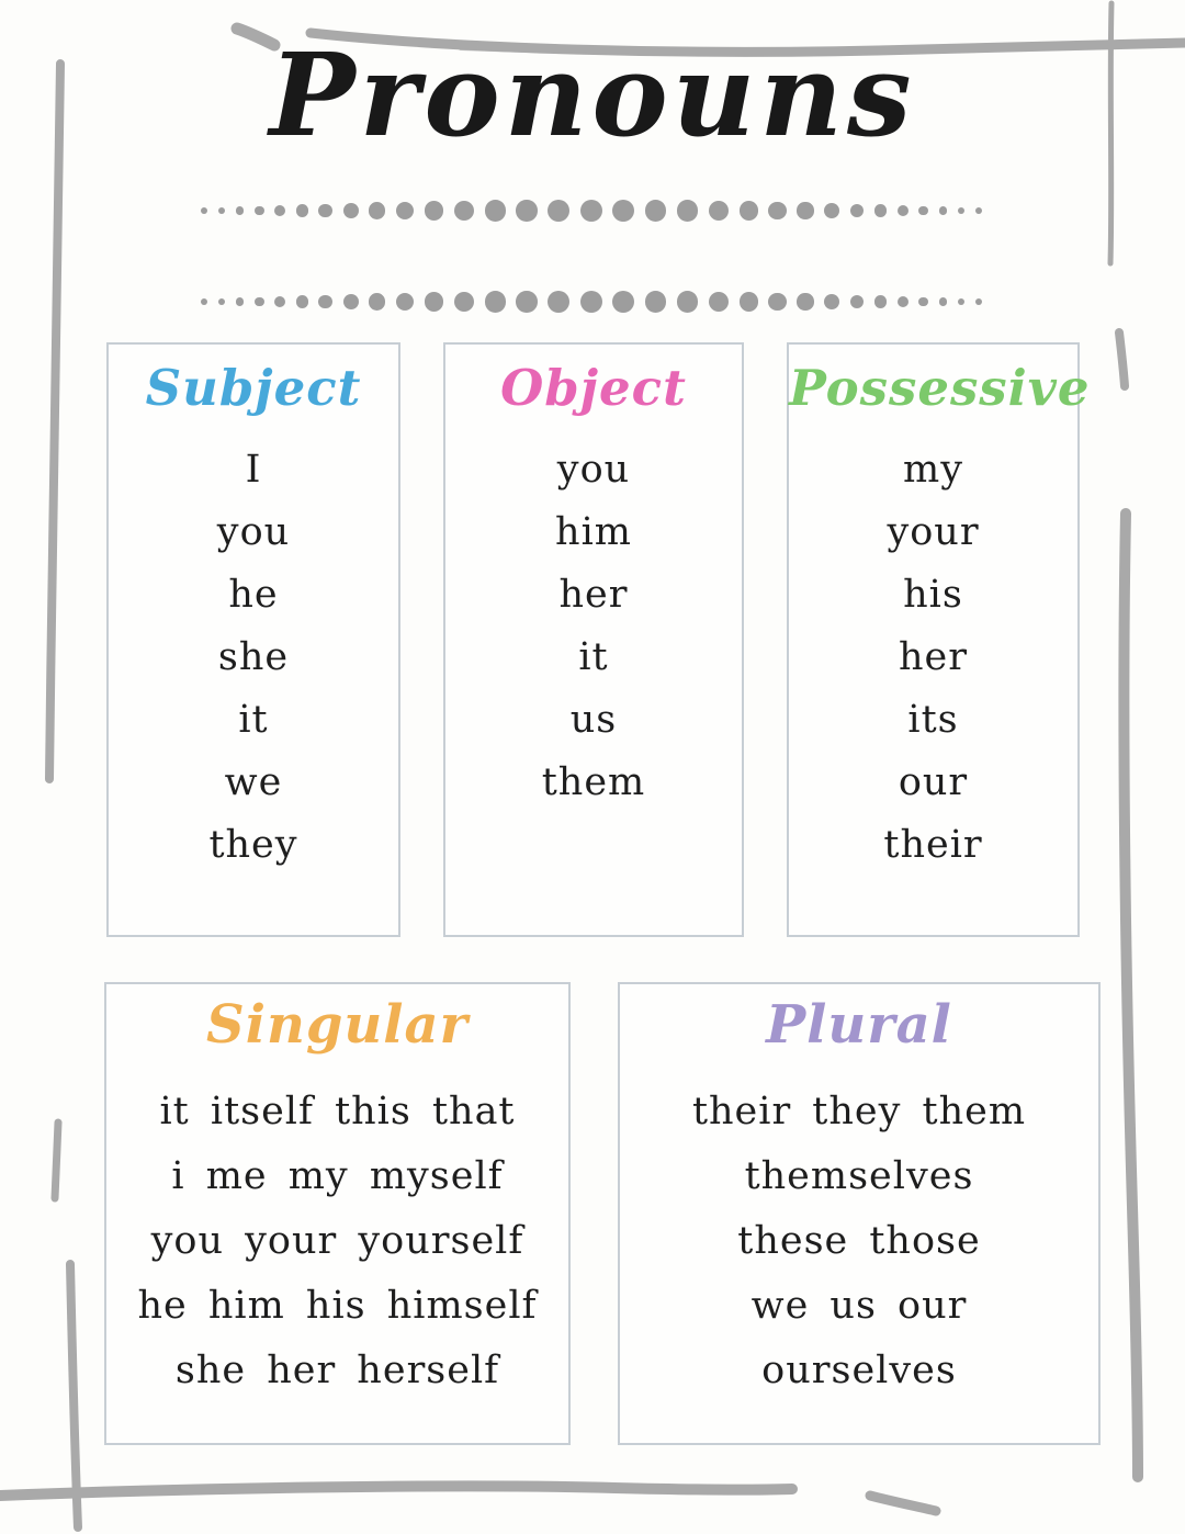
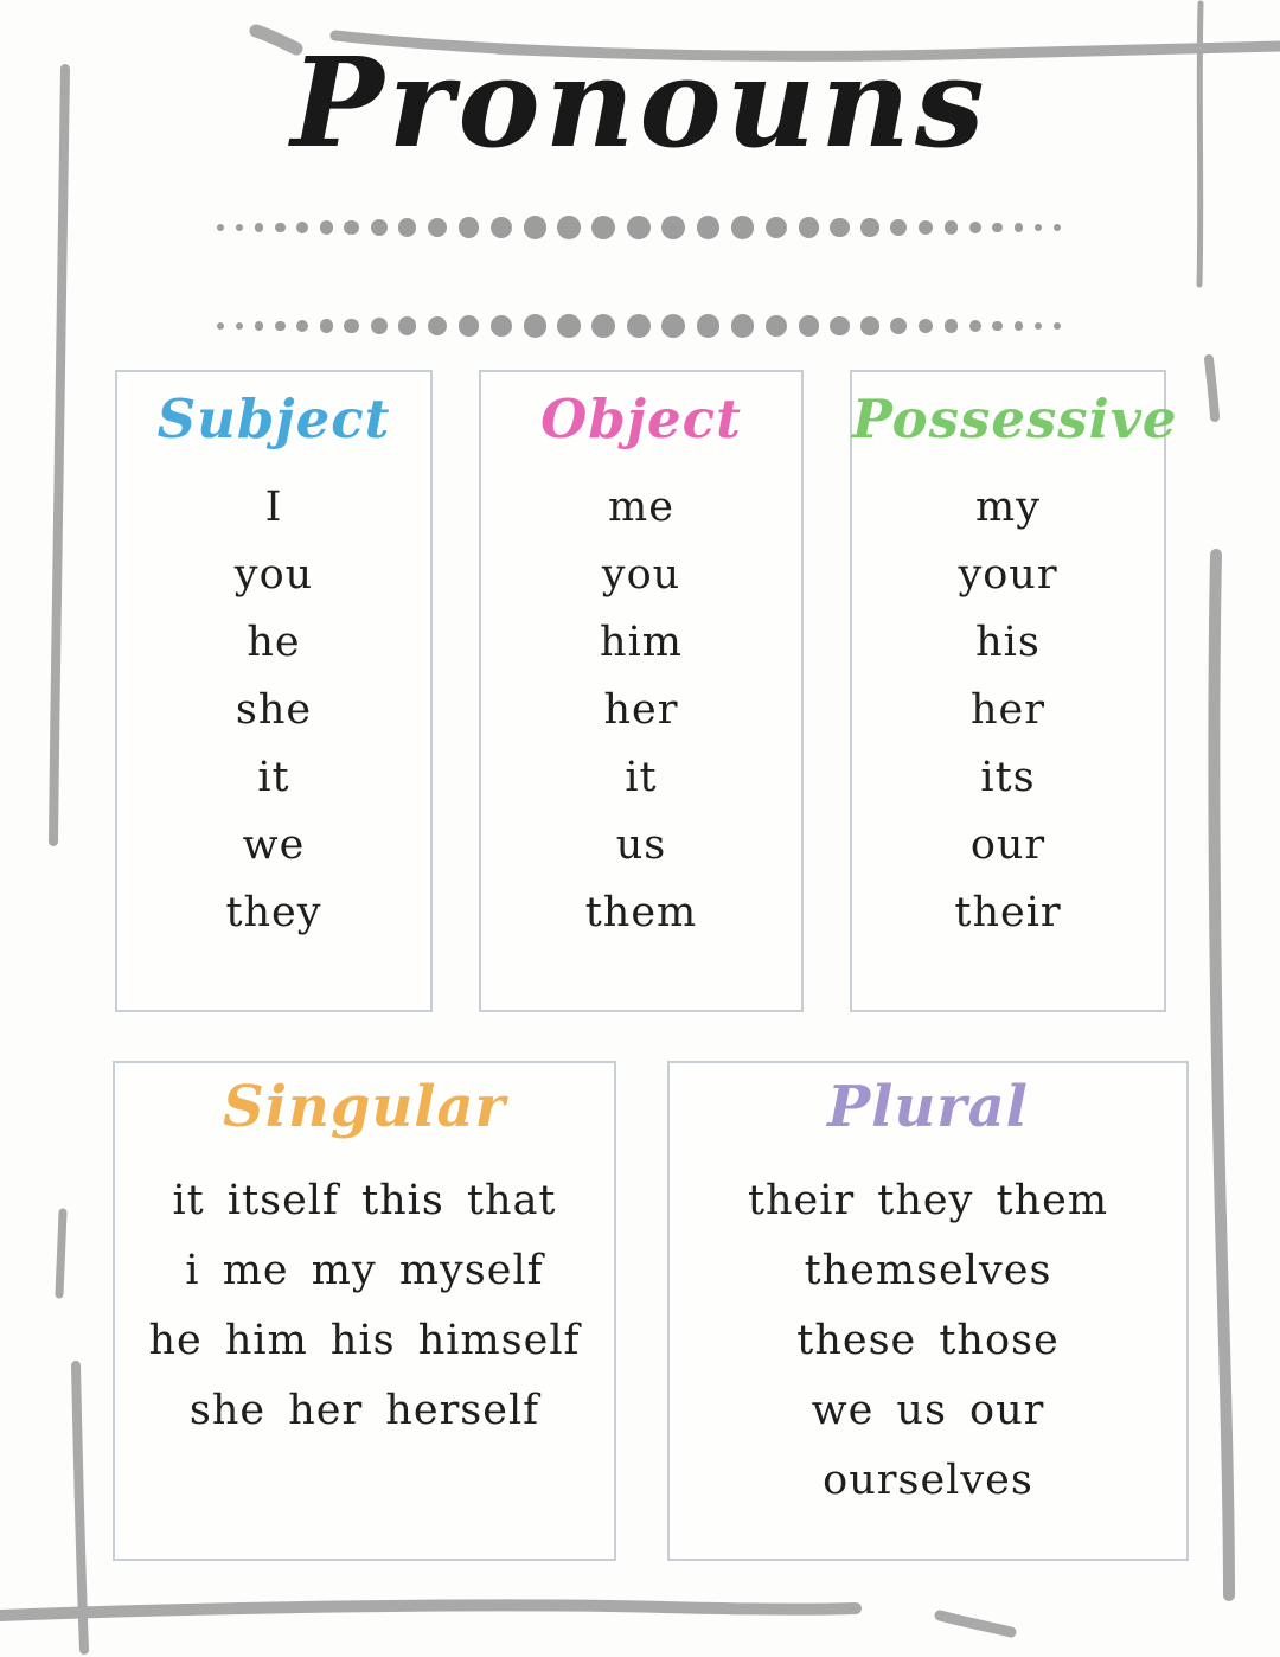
  Pronouns
  Subject
  I
  you
  he
  she
  it
  we
  they
  Object
+ me
  you
  him
  her
  it
  us
  them
  Possessive
  my
  your
  his
  her
  its
  our
  their
  Singular
  it itself this that
  i me my myself
- you your yourself
  he him his himself
  she her herself
  Plural
  their they them
  themselves
  these those
  we us our
  ourselves
